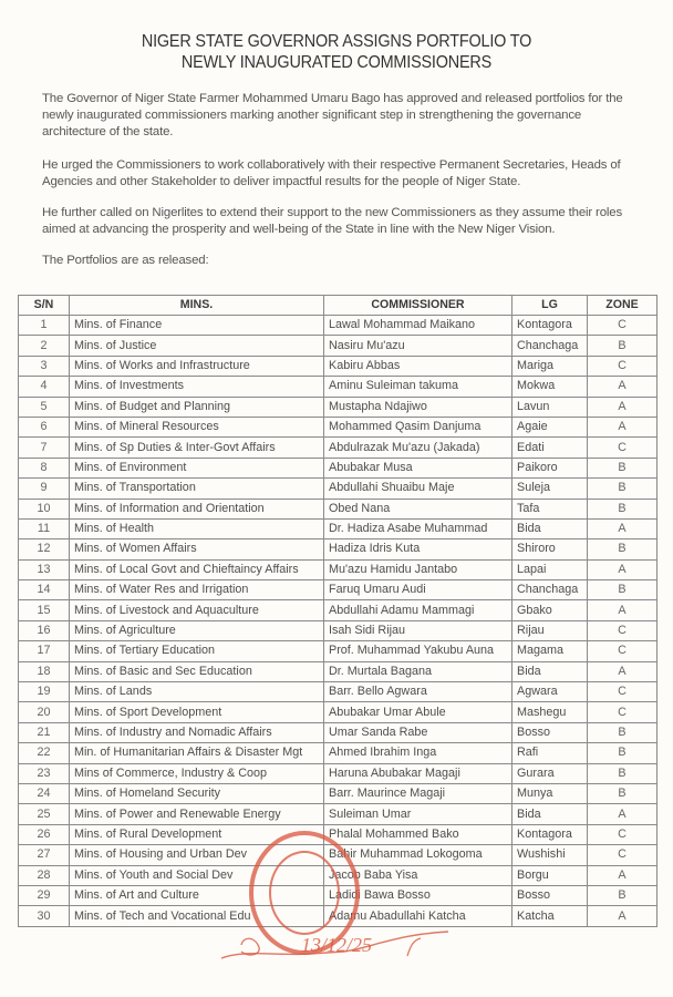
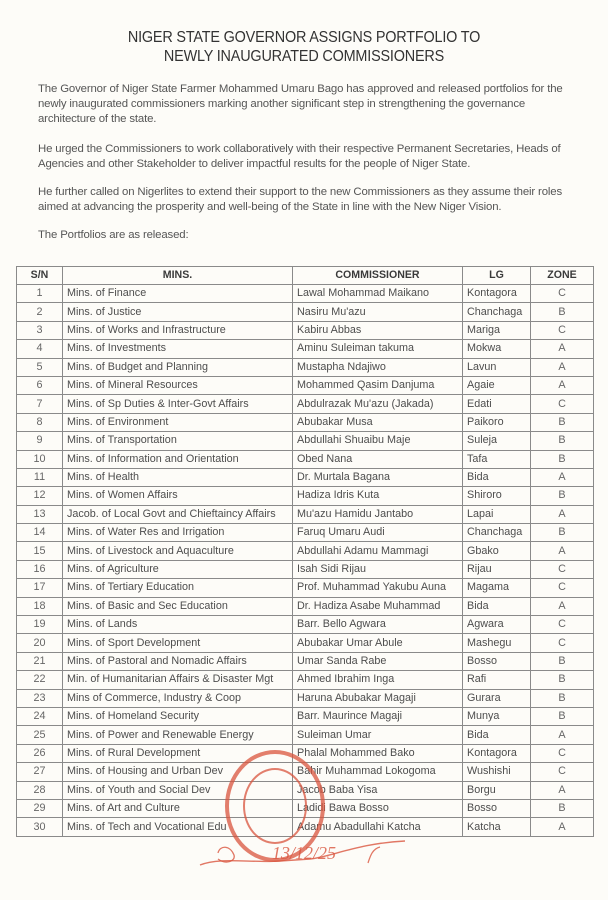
  NIGER STATE GOVERNOR ASSIGNS PORTFOLIO TO
  NEWLY INAUGURATED COMMISSIONERS
  The Governor of Niger State Farmer Mohammed Umaru Bago has approved and released portfolios for the newly inaugurated commissioners marking another significant step in strengthening the governance architecture of the state.
  He urged the Commissioners to work collaboratively with their respective Permanent Secretaries, Heads of Agencies and other Stakeholder to deliver impactful results for the people of Niger State.
  He further called on Nigerlites to extend their support to the new Commissioners as they assume their roles aimed at advancing the prosperity and well-being of the State in line with the New Niger Vision.
  The Portfolios are as released:
  S/N	MINS.	COMMISSIONER	LG	ZONE
  1	Mins. of Finance	Lawal Mohammad Maikano	Kontagora	C
  2	Mins. of Justice	Nasiru Mu'azu	Chanchaga	B
  3	Mins. of Works and Infrastructure	Kabiru Abbas	Mariga	C
  4	Mins. of Investments	Aminu Suleiman takuma	Mokwa	A
  5	Mins. of Budget and Planning	Mustapha Ndajiwo	Lavun	A
  6	Mins. of Mineral Resources	Mohammed Qasim Danjuma	Agaie	A
  7	Mins. of Sp Duties & Inter-Govt Affairs	Abdulrazak Mu'azu (Jakada)	Edati	C
  8	Mins. of Environment	Abubakar Musa	Paikoro	B
  9	Mins. of Transportation	Abdullahi Shuaibu Maje	Suleja	B
  10	Mins. of Information and Orientation	Obed Nana	Tafa	B
- 11	Mins. of Health	Dr. Hadiza Asabe Muhammad	Bida	A
+ 11	Mins. of Health	Dr. Murtala Bagana	Bida	A
  12	Mins. of Women Affairs	Hadiza Idris Kuta	Shiroro	B
- 13	Mins. of Local Govt and Chieftaincy Affairs	Mu'azu Hamidu Jantabo	Lapai	A
+ 13	Jacob. of Local Govt and Chieftaincy Affairs	Mu'azu Hamidu Jantabo	Lapai	A
  14	Mins. of Water Res and Irrigation	Faruq Umaru Audi	Chanchaga	B
  15	Mins. of Livestock and Aquaculture	Abdullahi Adamu Mammagi	Gbako	A
  16	Mins. of Agriculture	Isah Sidi Rijau	Rijau	C
  17	Mins. of Tertiary Education	Prof. Muhammad Yakubu Auna	Magama	C
- 18	Mins. of Basic and Sec Education	Dr. Murtala Bagana	Bida	A
+ 18	Mins. of Basic and Sec Education	Dr. Hadiza Asabe Muhammad	Bida	A
  19	Mins. of Lands	Barr. Bello Agwara	Agwara	C
  20	Mins. of Sport Development	Abubakar Umar Abule	Mashegu	C
- 21	Mins. of Industry and Nomadic Affairs	Umar Sanda Rabe	Bosso	B
+ 21	Mins. of Pastoral and Nomadic Affairs	Umar Sanda Rabe	Bosso	B
  22	Min. of Humanitarian Affairs & Disaster Mgt	Ahmed Ibrahim Inga	Rafi	B
  23	Mins of Commerce, Industry & Coop	Haruna Abubakar Magaji	Gurara	B
  24	Mins. of Homeland Security	Barr. Maurince Magaji	Munya	B
  25	Mins. of Power and Renewable Energy	Suleiman Umar	Bida	A
  26	Mins. of Rural Development	Phalal Mohammed Bako	Kontagora	C
  27	Mins. of Housing and Urban Dev	Bahir Muhammad Lokogoma	Wushishi	C
  28	Mins. of Youth and Social Dev	Jacob Baba Yisa	Borgu	A
  29	Mins. of Art and Culture	Ladidi Bawa Bosso	Bosso	B
  30	Mins. of Tech and Vocational Edu	Adamu Abadullahi Katcha	Katcha	A
  13/12/25
